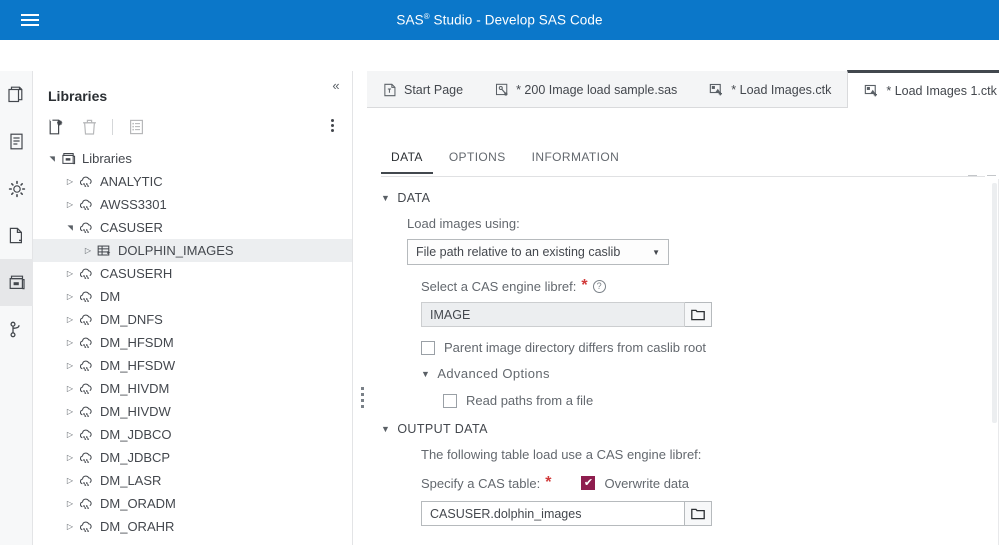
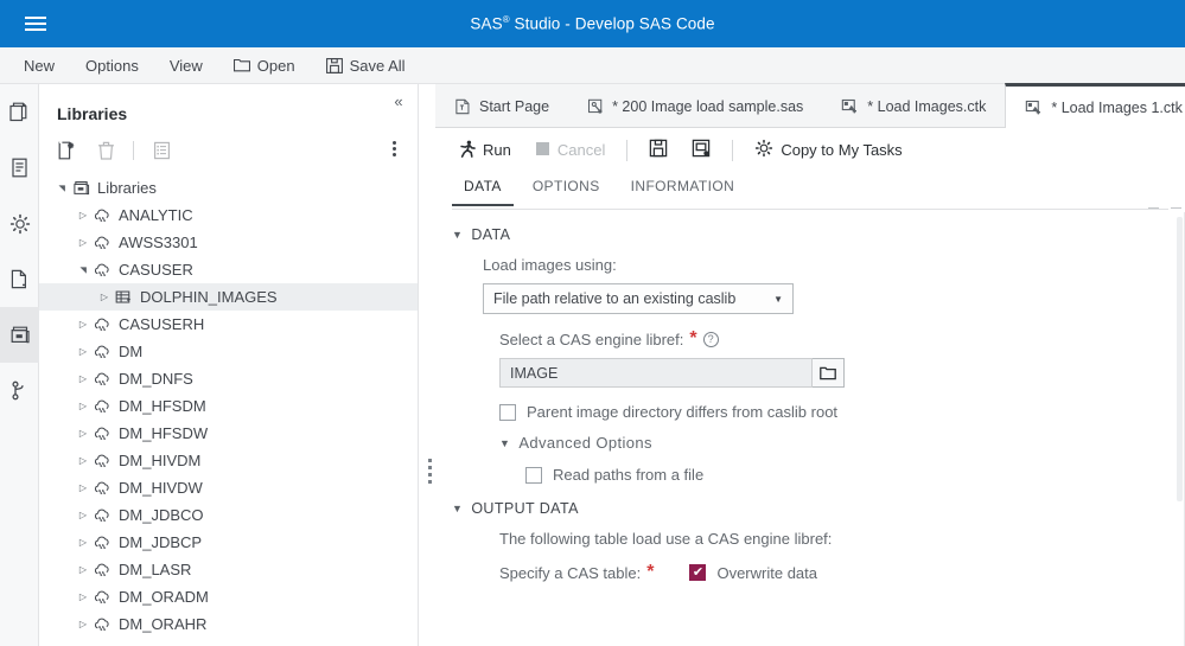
  SAS® Studio - Develop SAS Code
+ New
+ Options
+ View
+ Open
+ Save All
  «
  Libraries
  Libraries
  ▷
  ANALYTIC
  ▷
  AWSS3301
  CASUSER
  ▷
  DOLPHIN_IMAGES
  ▷
  CASUSERH
  ▷
  DM
  ▷
  DM_DNFS
  ▷
  DM_HFSDM
  ▷
  DM_HFSDW
  ▷
  DM_HIVDM
  ▷
  DM_HIVDW
  ▷
  DM_JDBCO
  ▷
  DM_JDBCP
  ▷
  DM_LASR
  ▷
  DM_ORADM
  ▷
  DM_ORAHR
  Start Page
  * 200 Image load sample.sas
  * Load Images.ctk
  * Load Images 1.ctk
+ Run
+ Cancel
+ Copy to My Tasks
  DATA
  OPTIONS
  INFORMATION
  ▼
  DATA
  Load images using:
  File path relative to an existing caslib
  ▼
  Select a CAS engine libref:
  *
  ?
  IMAGE
  Parent image directory differs from caslib root
  ▼
  Advanced Options
  Read paths from a file
  ▼
  OUTPUT DATA
  The following table load use a CAS engine libref:
  Specify a CAS table:
  *
  ✔
  Overwrite data
- CASUSER.dolphin_images
